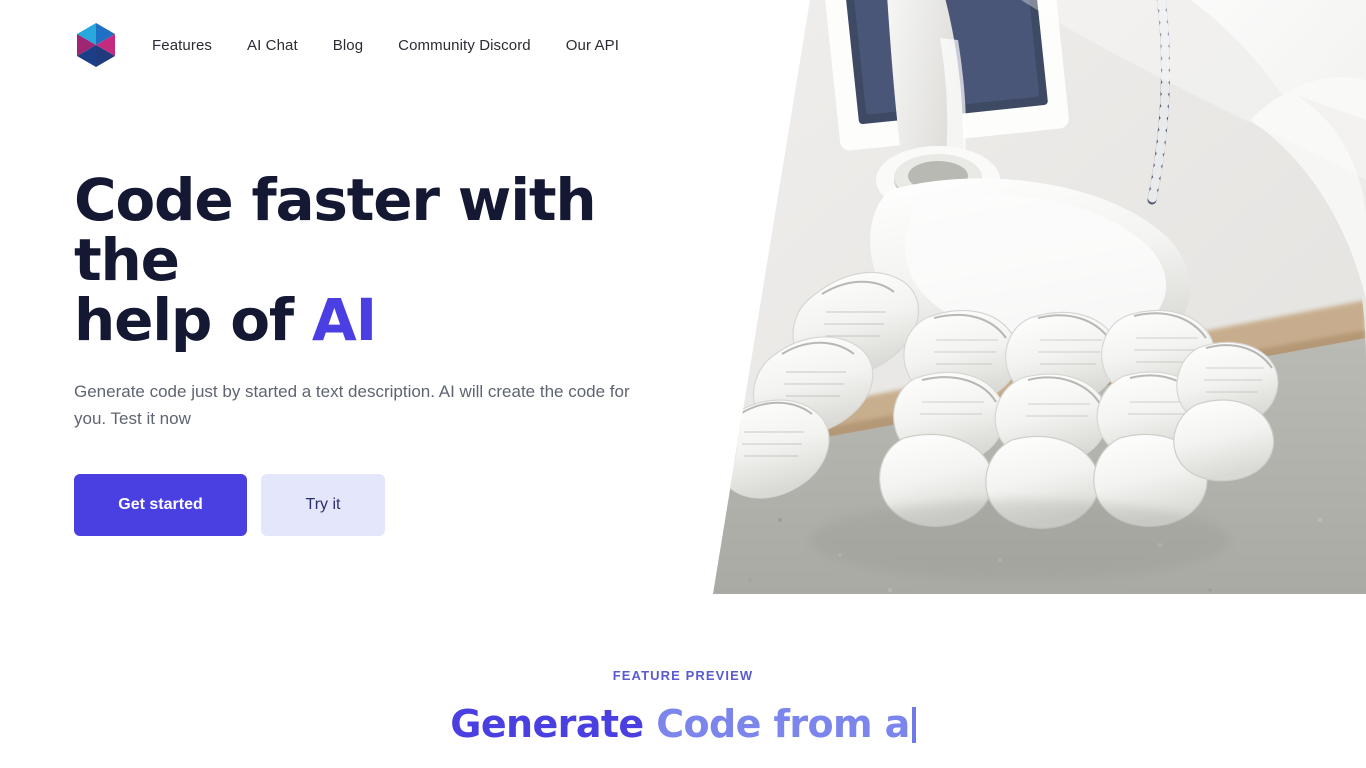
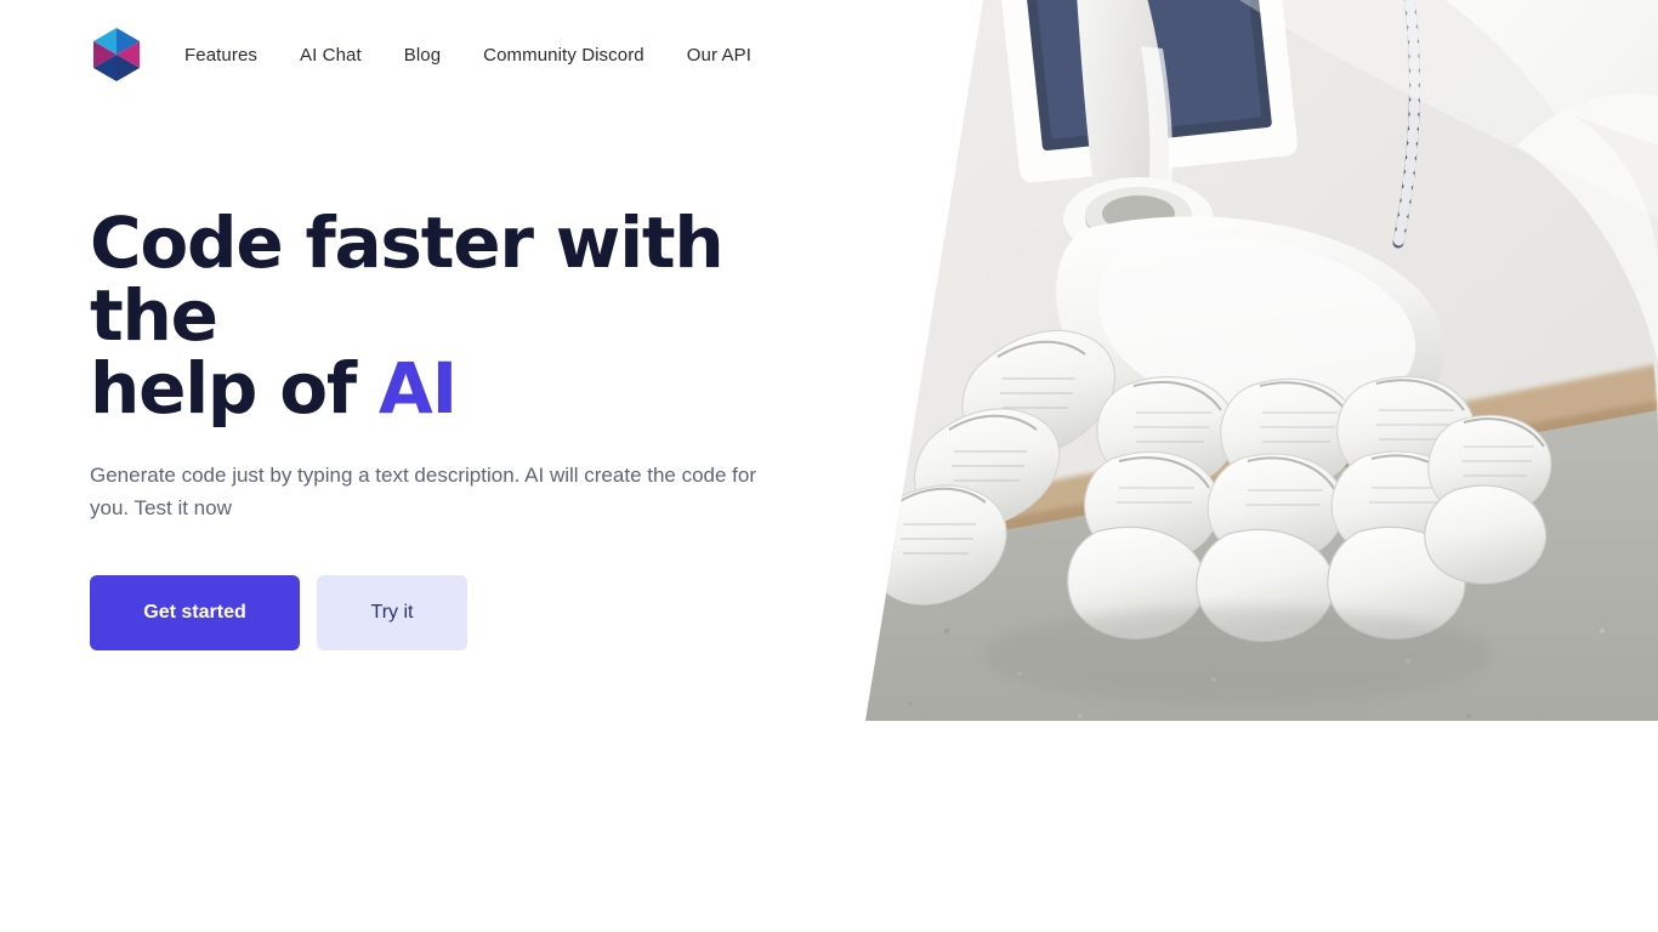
  Features
  AI Chat
  Blog
  Community Discord
  Our API
  Code faster with the
  help of AI
- Generate code just by started a text description. AI will create the code for you. Test it now
+ Generate code just by typing a text description. AI will create the code for you. Test it now
  Get started
  Try it
- FEATURE PREVIEW
- Generate Code from a
